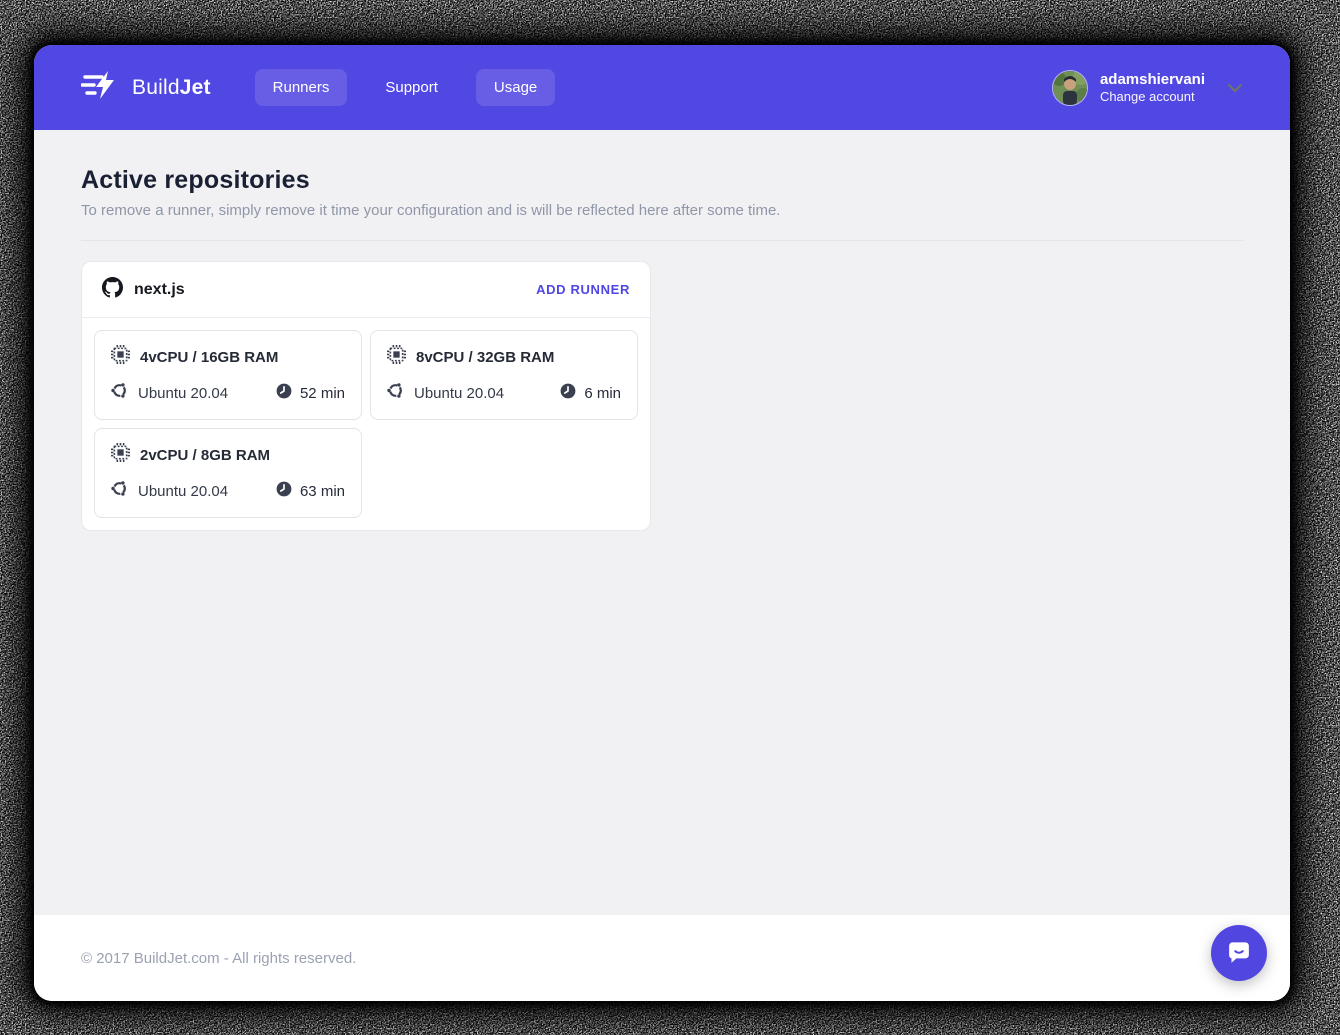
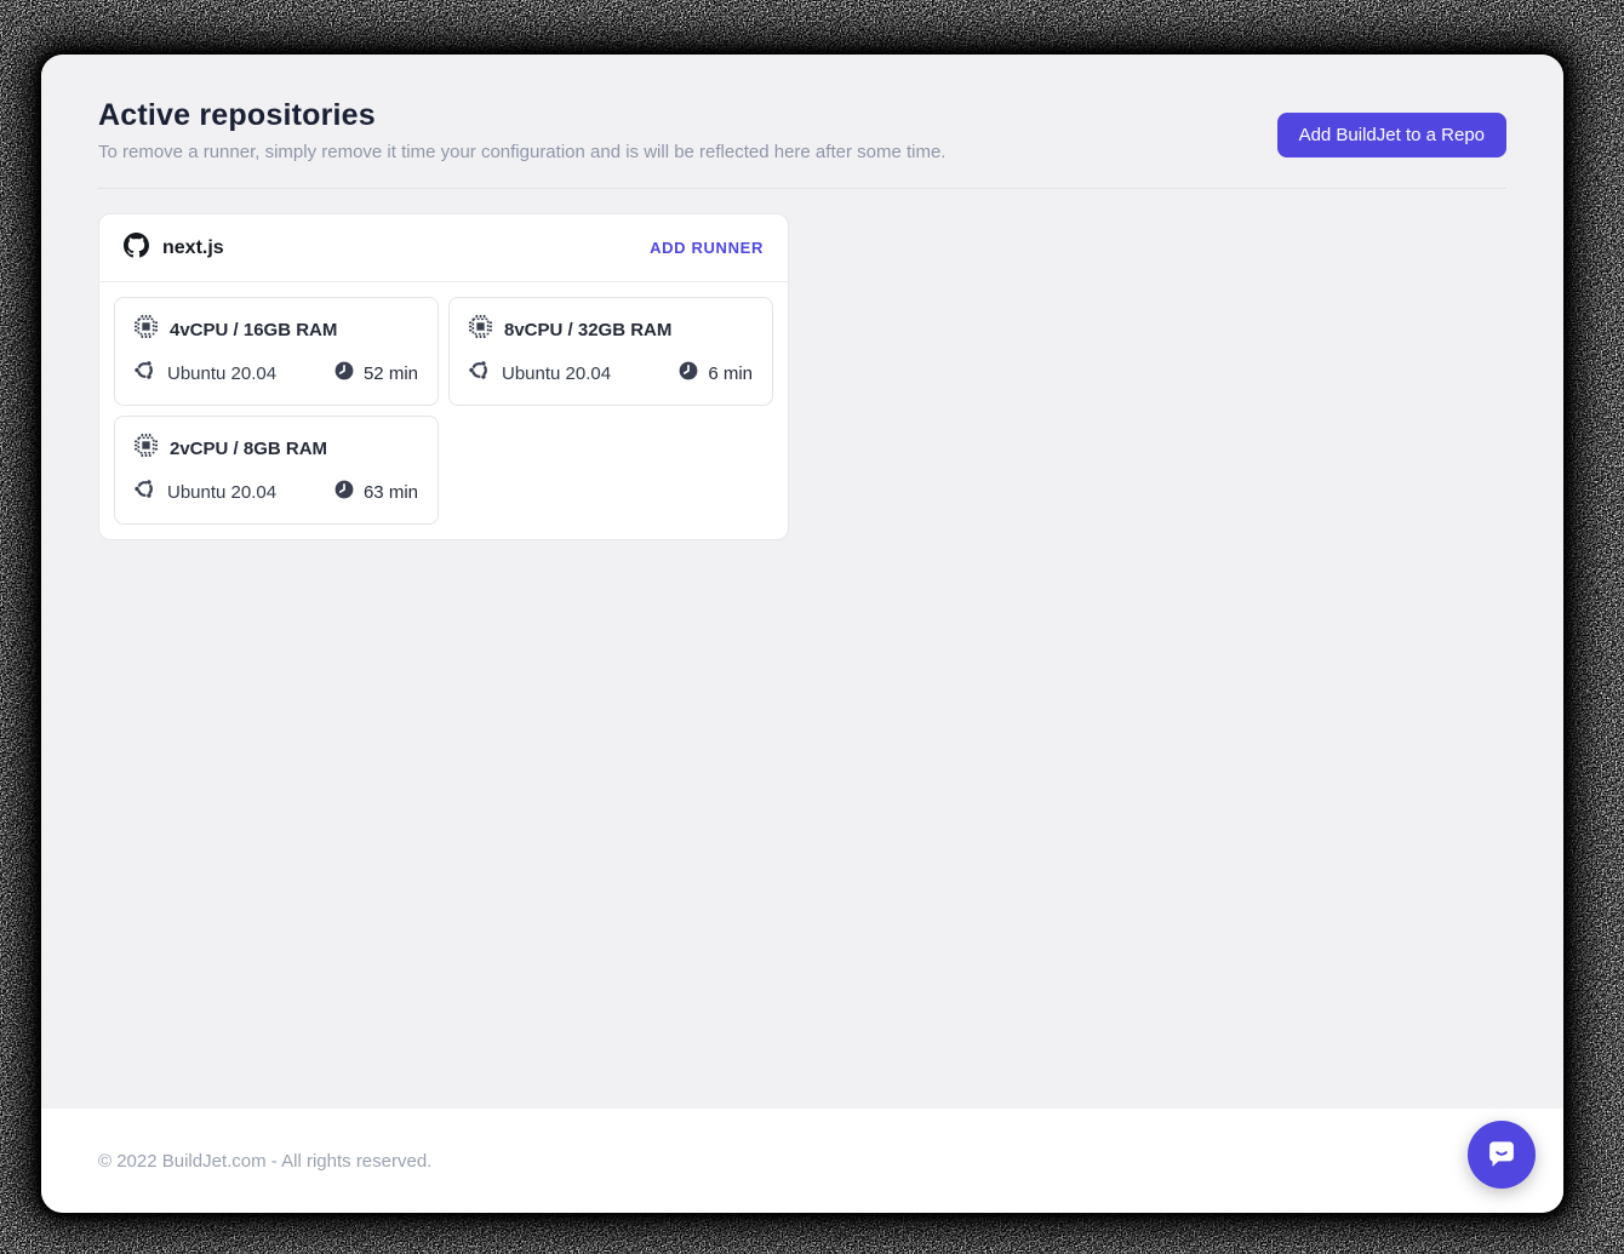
- BuildJet
- Runners
- Support
- Usage
- adamshiervani
- Change account
  Active repositories
  To remove a runner, simply remove it time your configuration and is will be reflected here after some time.
+ Add BuildJet to a Repo
  next.js
  ADD RUNNER
  4vCPU / 16GB RAM
  Ubuntu 20.04
  52 min
  8vCPU / 32GB RAM
  Ubuntu 20.04
  6 min
  2vCPU / 8GB RAM
  Ubuntu 20.04
  63 min
- © 2017 BuildJet.com - All rights reserved.
+ © 2022 BuildJet.com - All rights reserved.
